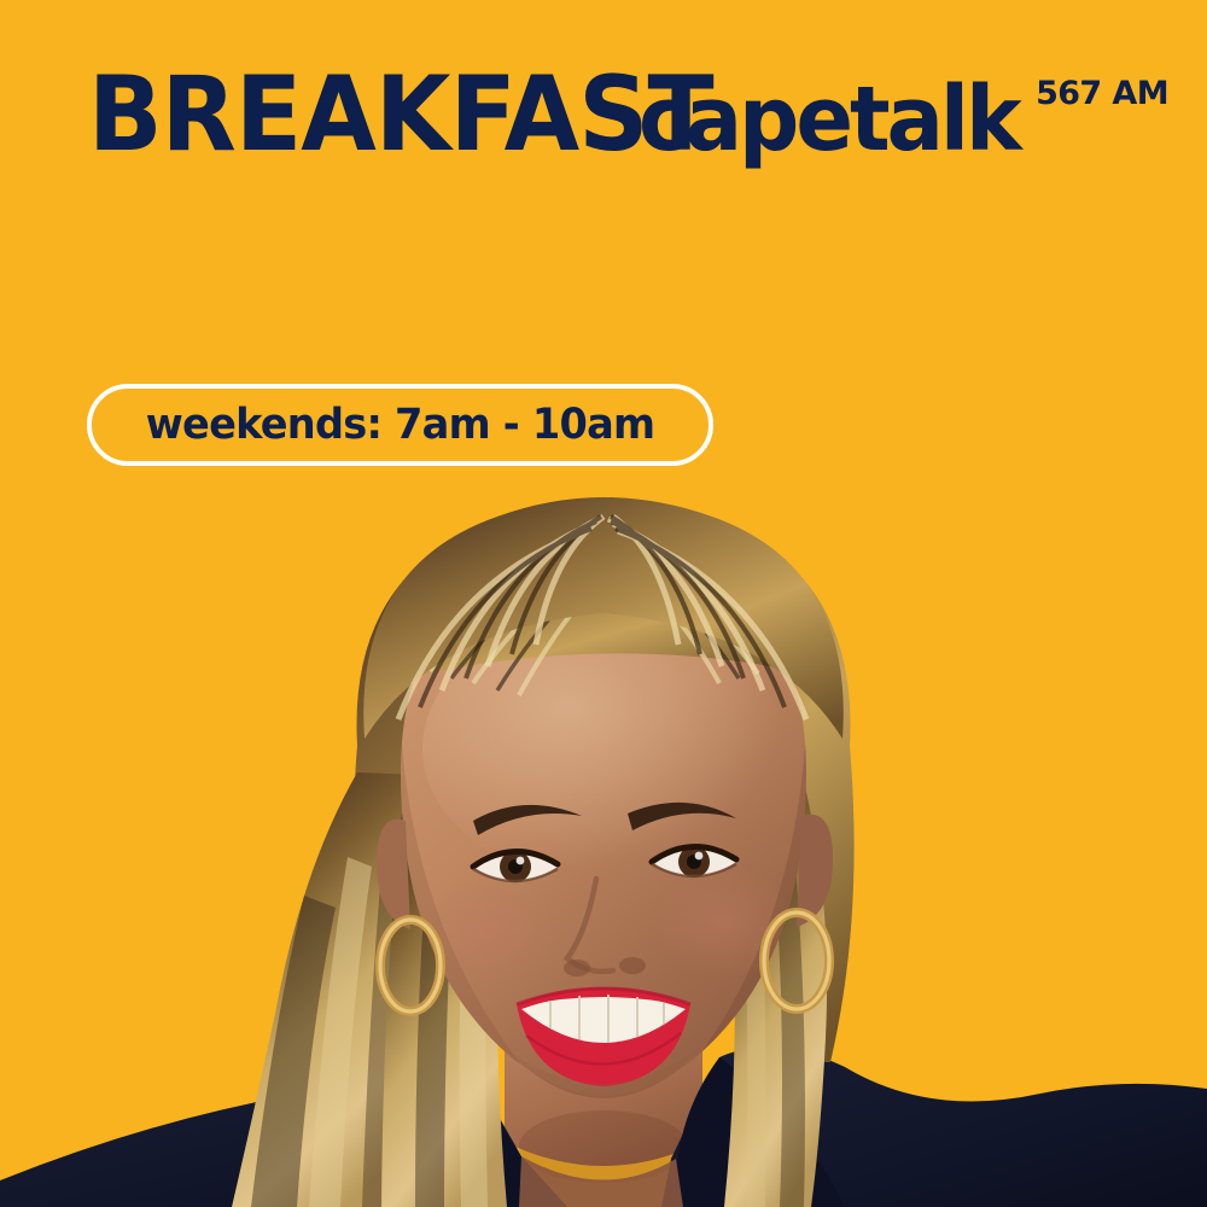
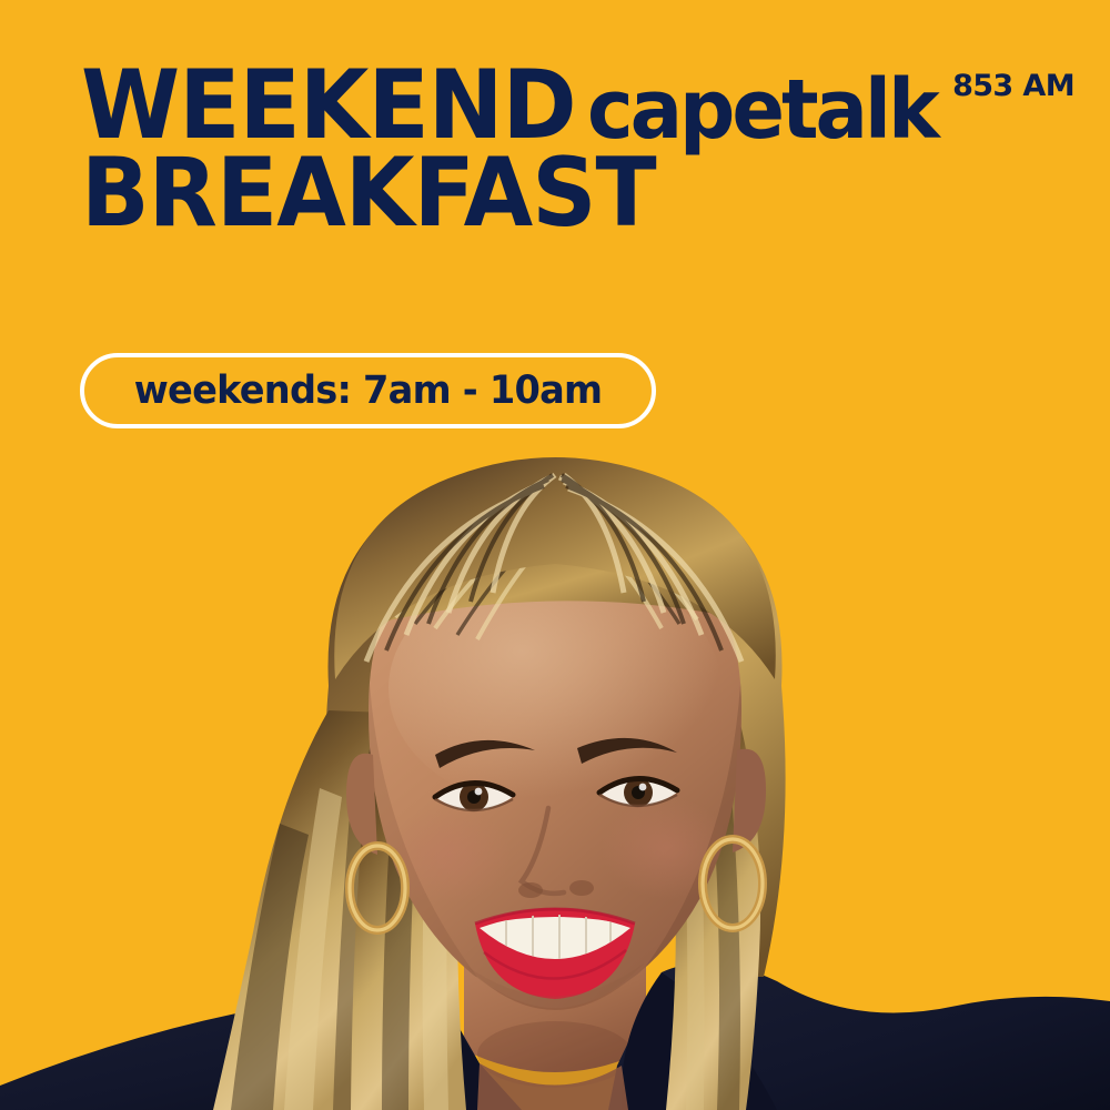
  capetalk
- 567 AM
+ 853 AM
+ WEEKEND
  BREAKFAST
  weekends: 7am - 10am
